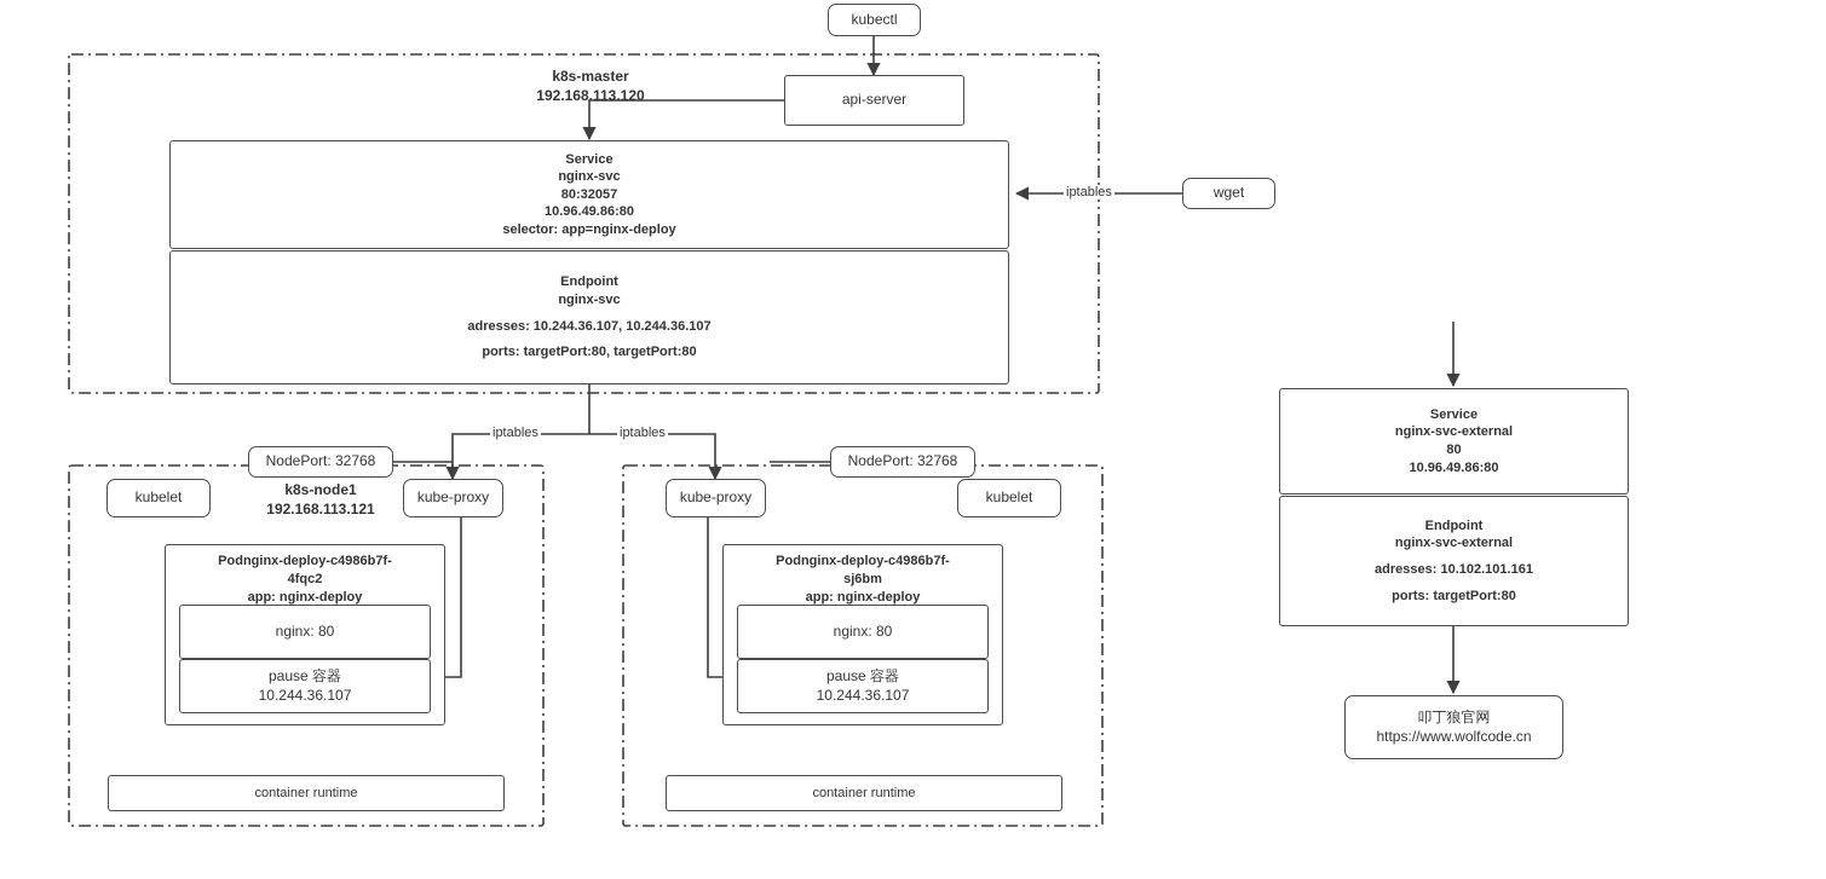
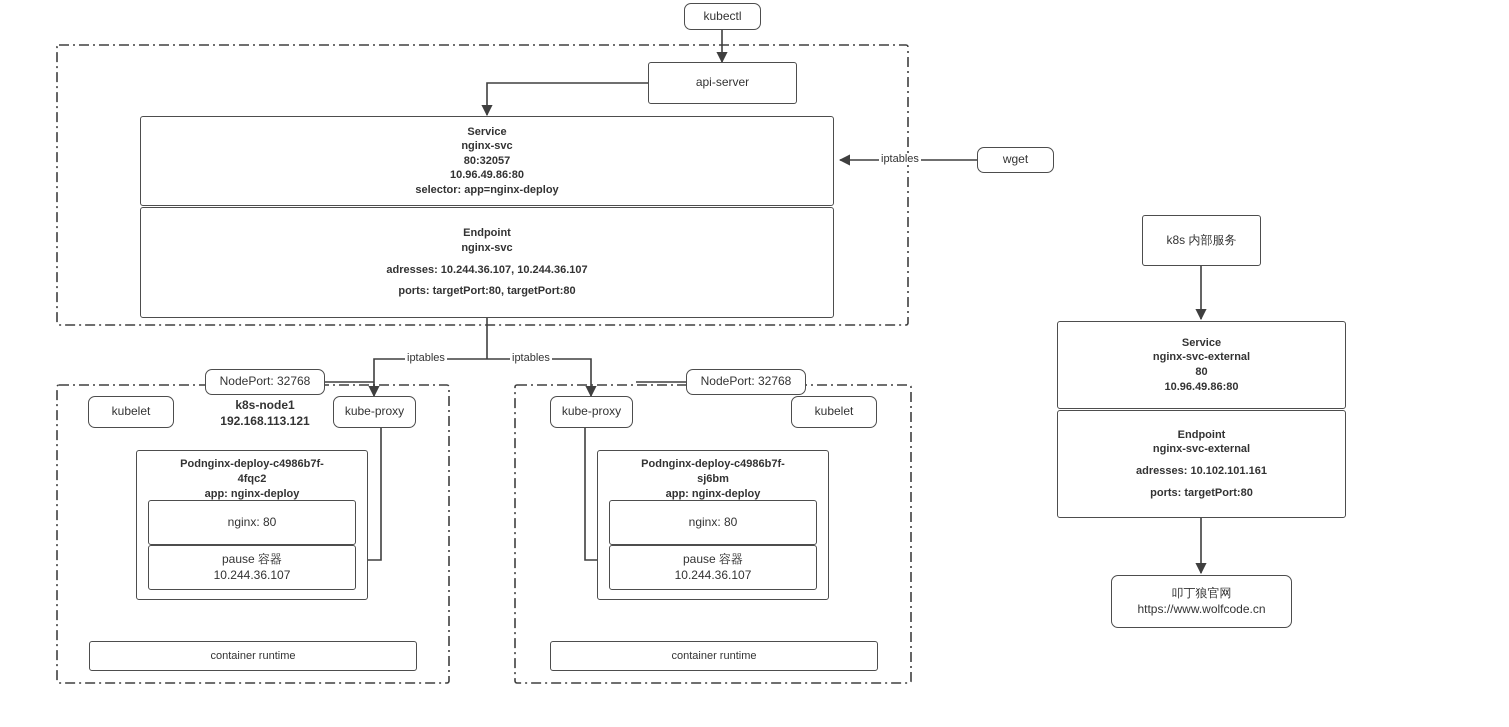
  kubectl
- k8s-master
- 192.168.113.120
  api-server
  Service
  nginx-svc
  80:32057
  10.96.49.86:80
  selector: app=nginx-deploy
  Endpoint
  nginx-svc
  adresses: 10.244.36.107, 10.244.36.107
  ports: targetPort:80, targetPort:80
  iptables
  wget
  iptables
  iptables
  NodePort: 32768
  k8s-node1
  192.168.113.121
  kubelet
  kube-proxy
  Podnginx-deploy-c4986b7f-
  4fqc2
  app: nginx-deploy
  nginx: 80
  pause 容器
  10.244.36.107
  container runtime
  NodePort: 32768
  kube-proxy
  kubelet
  Podnginx-deploy-c4986b7f-
  sj6bm
  app: nginx-deploy
  nginx: 80
  pause 容器
  10.244.36.107
  container runtime
+ k8s 内部服务
  Service
  nginx-svc-external
  80
  10.96.49.86:80
  Endpoint
  nginx-svc-external
  adresses: 10.102.101.161
  ports: targetPort:80
  叩丁狼官网
  https://www.wolfcode.cn
